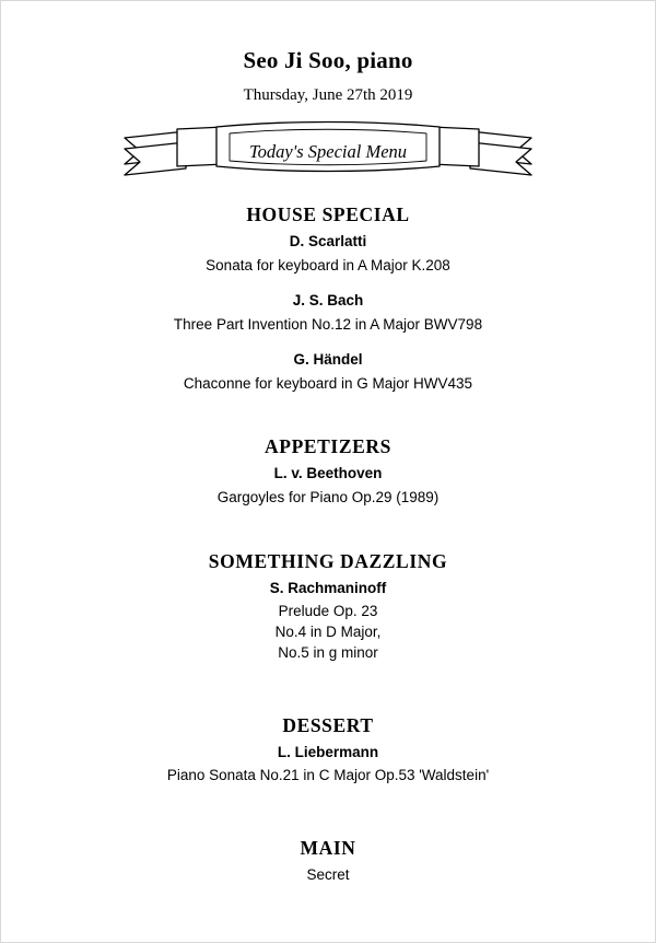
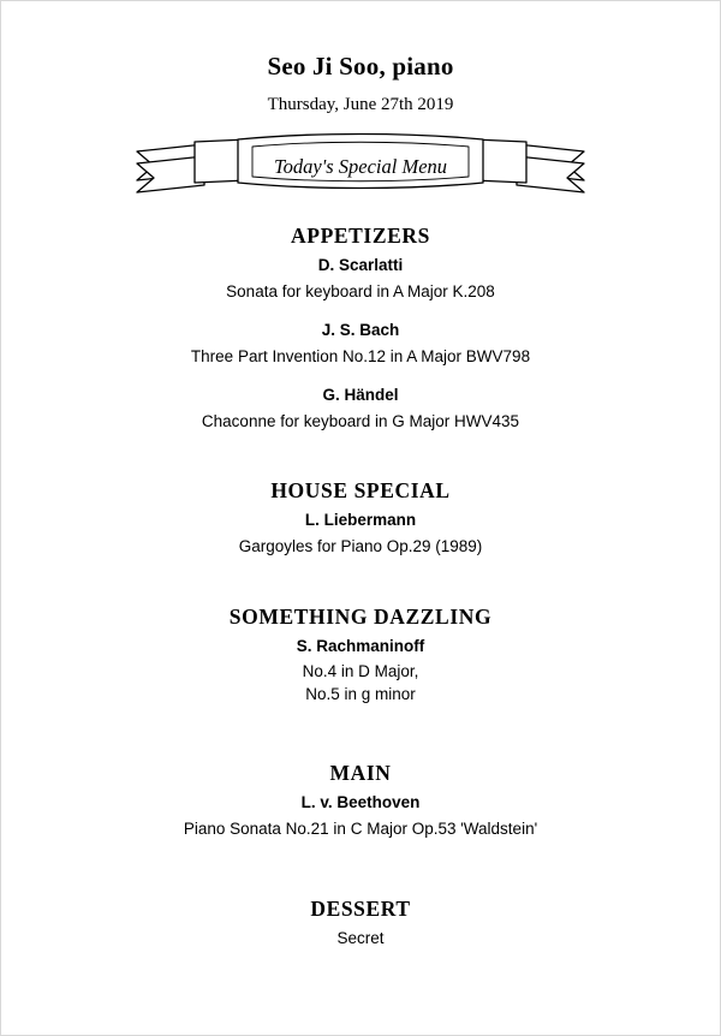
  Seo Ji Soo, piano
  Thursday, June 27th 2019
  Today's Special Menu
- HOUSE SPECIAL
+ APPETIZERS
  D. Scarlatti
  Sonata for keyboard in A Major K.208
  J. S. Bach
  Three Part Invention No.12 in A Major BWV798
  G. Händel
  Chaconne for keyboard in G Major HWV435
- APPETIZERS
+ HOUSE SPECIAL
- L. v. Beethoven
+ L. Liebermann
  Gargoyles for Piano Op.29 (1989)
  SOMETHING DAZZLING
  S. Rachmaninoff
- Prelude Op. 23
  No.4 in D Major,
  No.5 in g minor
- DESSERT
+ MAIN
- L. Liebermann
+ L. v. Beethoven
  Piano Sonata No.21 in C Major Op.53 'Waldstein'
- MAIN
+ DESSERT
  Secret
